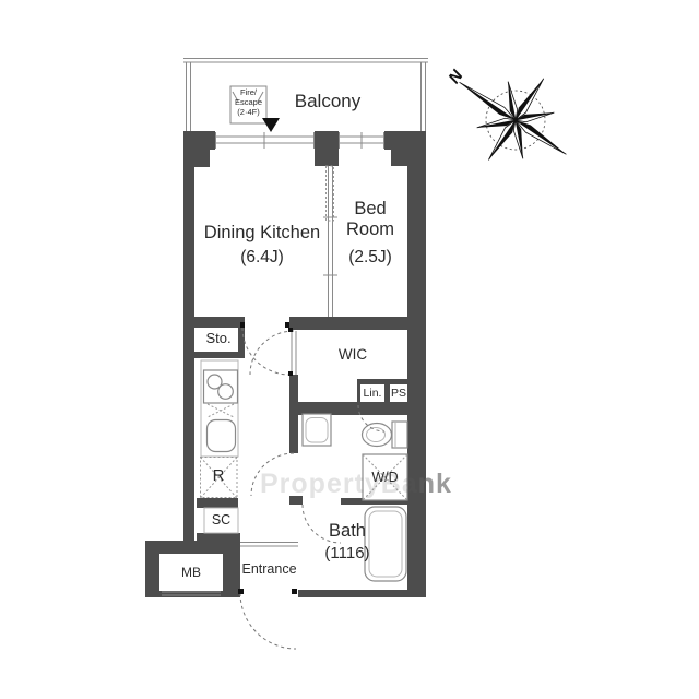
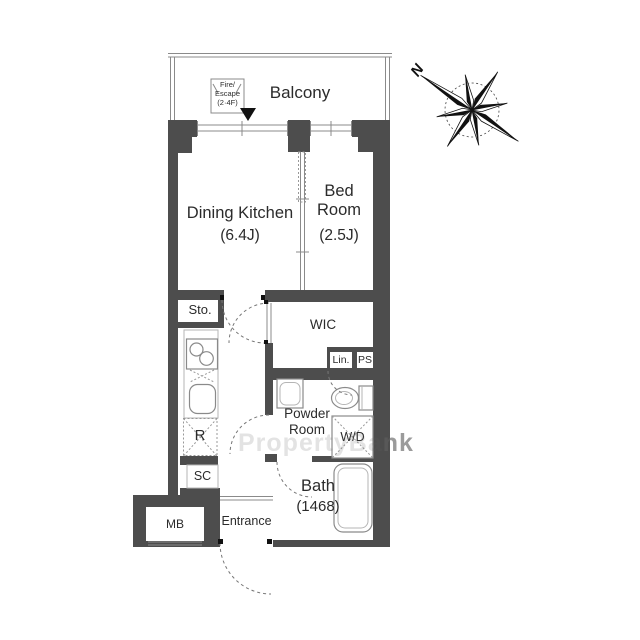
  Balcony
  Fire/
  Escape
  (2·4F)
  Dining Kitchen
  (6.4J)
  Bed Room
  (2.5J)
  Sto.
  WIC
  Lin.
  PS
+ Powder Room
  W/D
  R
  SC
  Bath
- (1116)
+ (1468)
  MB
  Entrance
  PropertyBank
